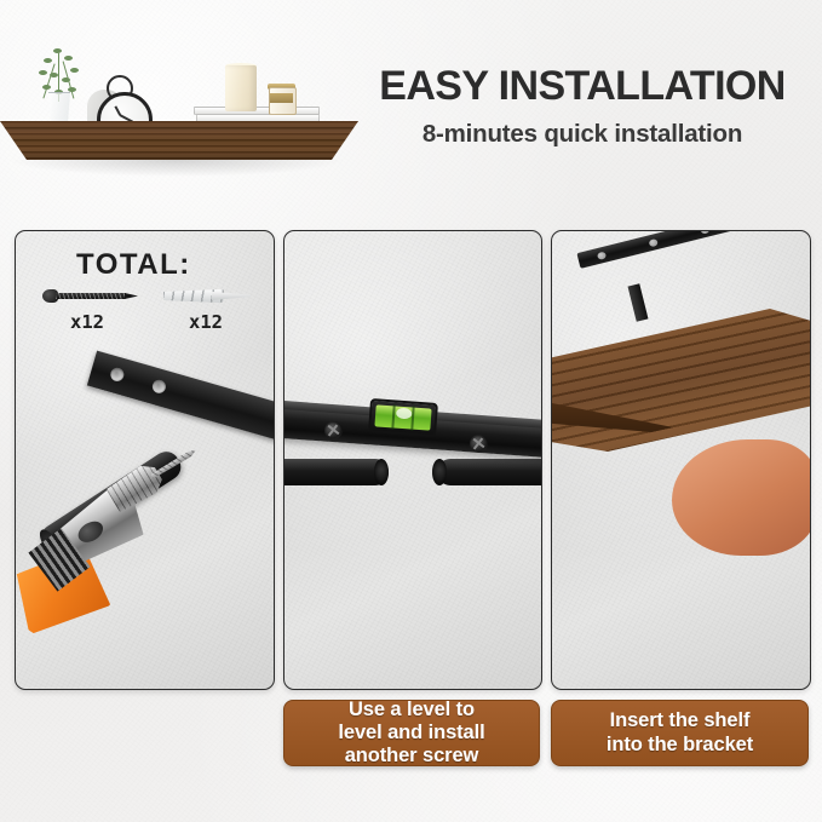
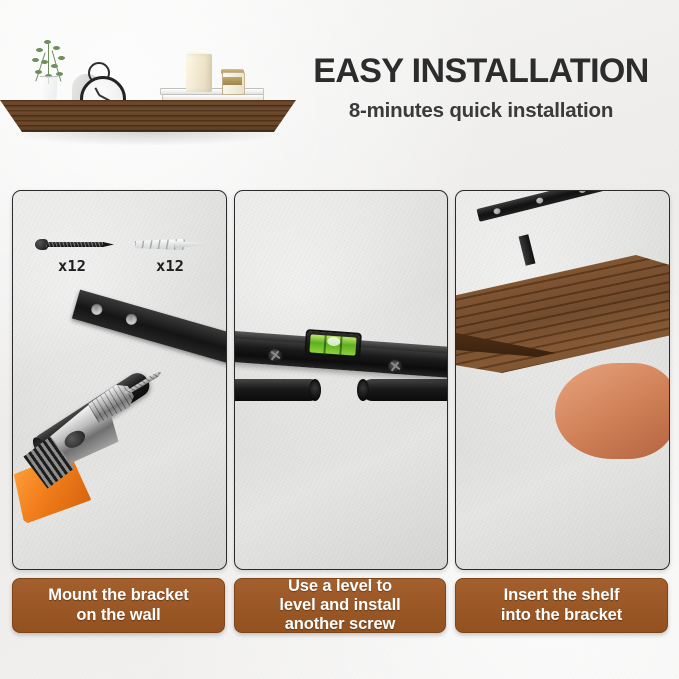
  EASY INSTALLATION
  8-minutes quick installation
- TOTAL:
  x12
  x12
+ Mount the bracket
+ on the wall
  Use a level to
  level and install
  another screw
  Insert the shelf
  into the bracket
